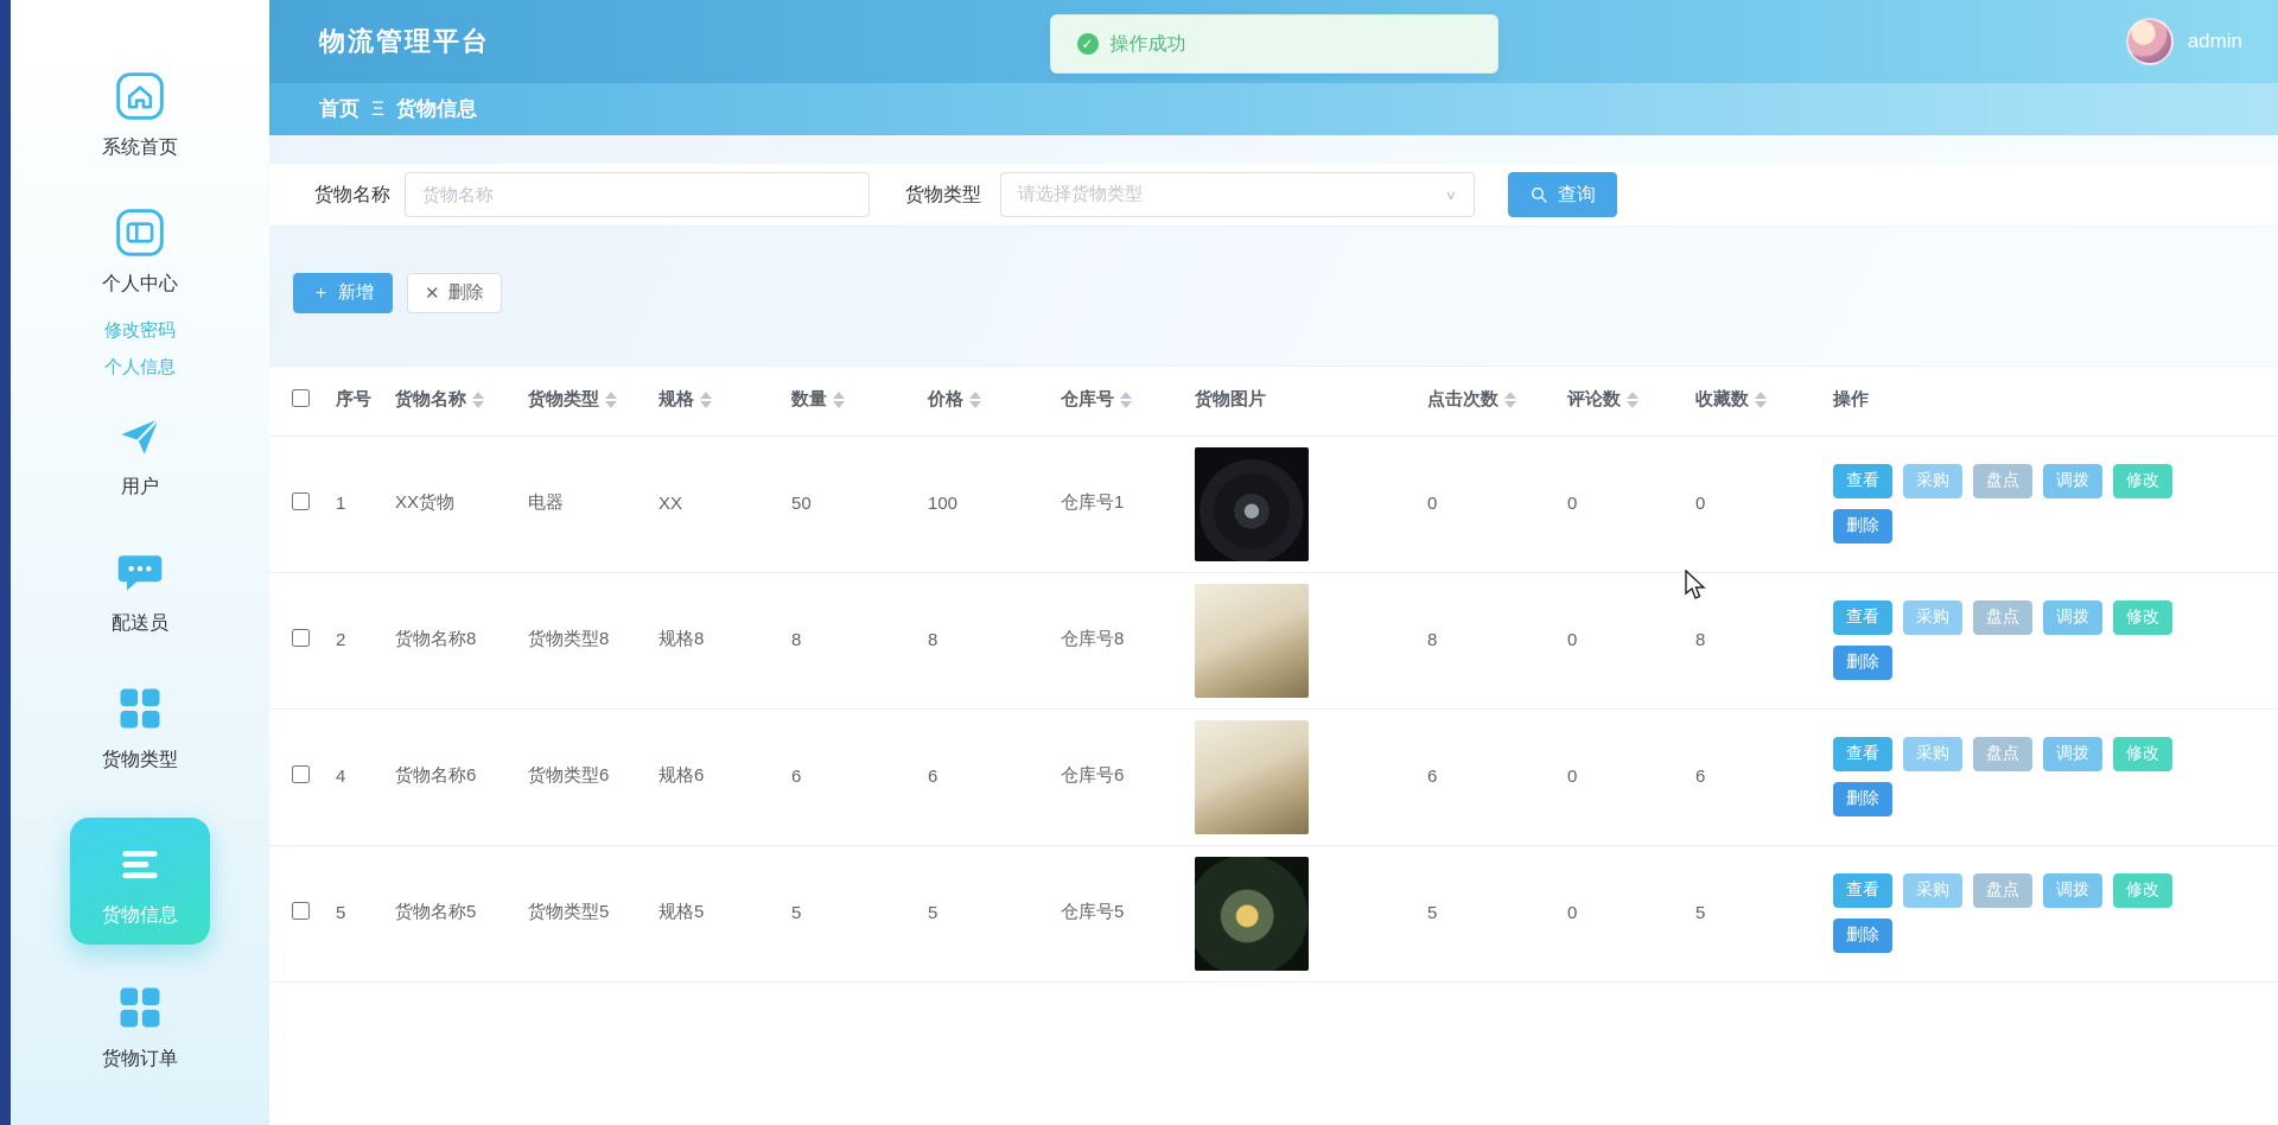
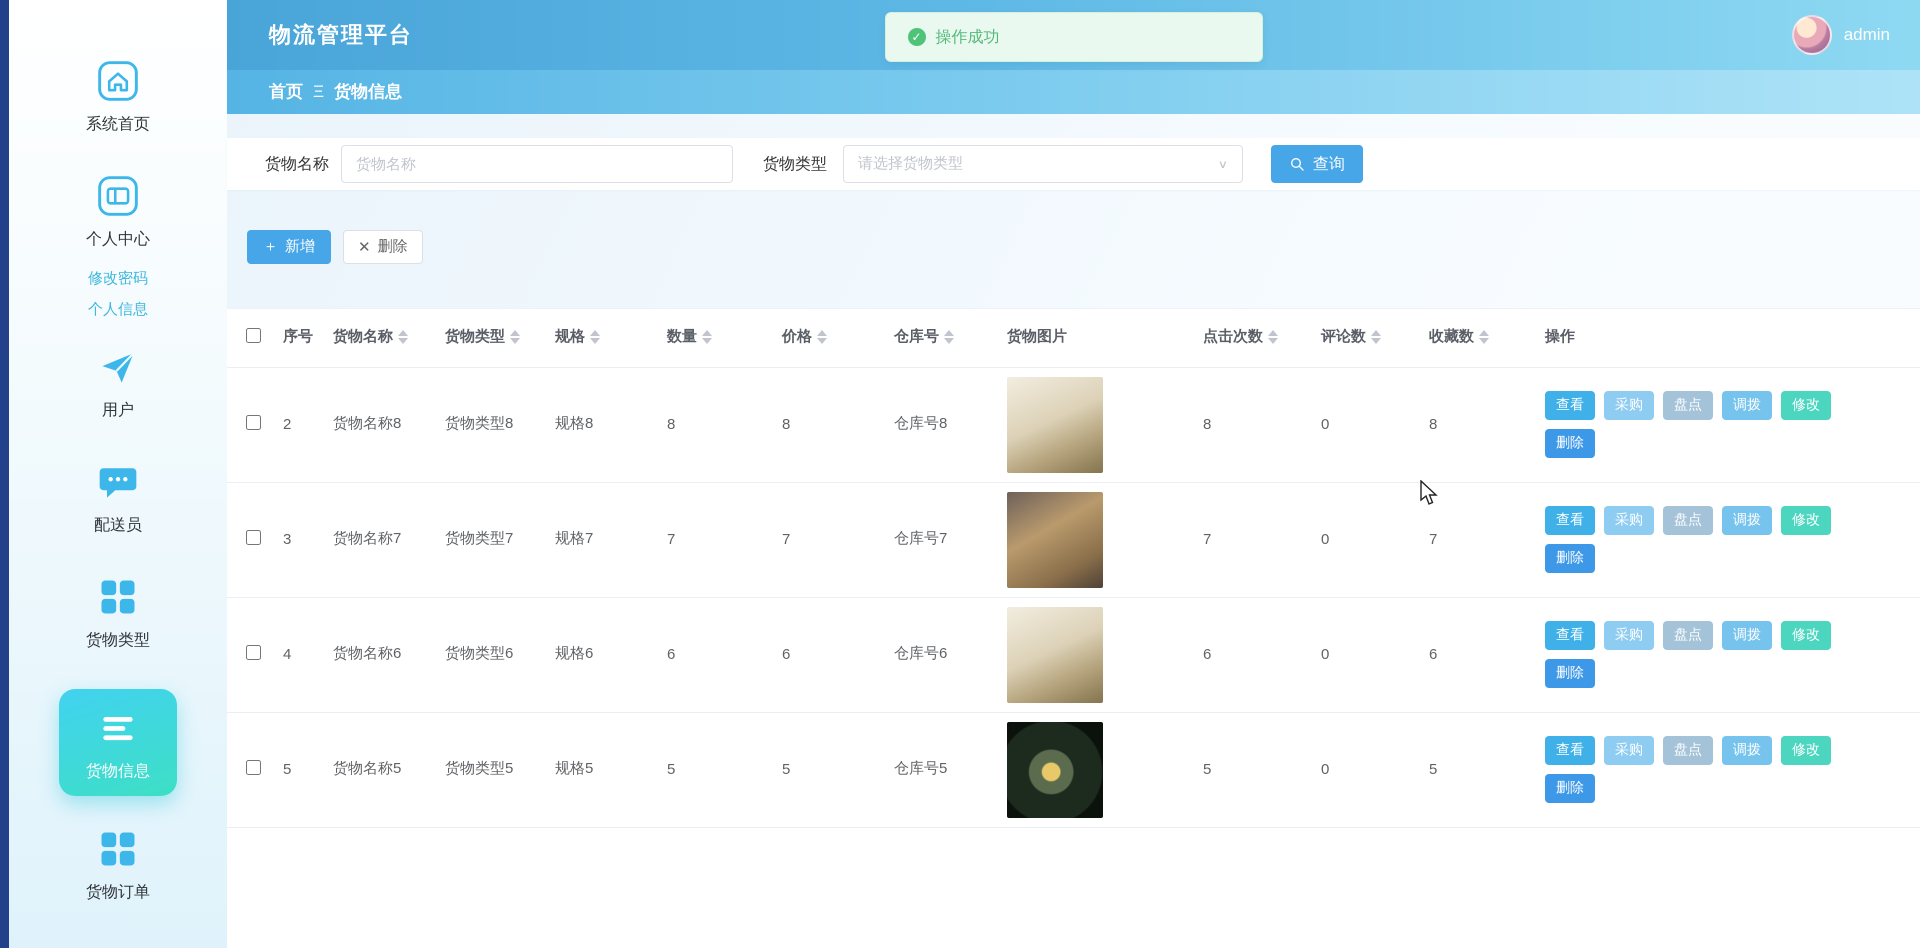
  系统首页
  个人中心
  修改密码
  个人信息
  用户
  配送员
  货物类型
  货物信息
  货物订单
  物流管理平台
  ✓
  操作成功
  admin
  首页
  Ξ
  货物信息
  货物名称
  货物名称
  货物类型
  请选择货物类型
  ∨
  查询
  ＋
  新增
  ✕
  删除
  	序号	货物名称	货物类型	规格	数量	价格	仓库号	货物图片	点击次数	评论数	收藏数	操作
- 	1	XX货物	电器	XX	50	100	仓库号1		0	0	0	查看 采购 盘点 调拨 修改 删除
  	2	货物名称8	货物类型8	规格8	8	8	仓库号8		8	0	8	查看 采购 盘点 调拨 修改 删除
+ 	3	货物名称7	货物类型7	规格7	7	7	仓库号7		7	0	7	查看 采购 盘点 调拨 修改 删除
  	4	货物名称6	货物类型6	规格6	6	6	仓库号6		6	0	6	查看 采购 盘点 调拨 修改 删除
  	5	货物名称5	货物类型5	规格5	5	5	仓库号5		5	0	5	查看 采购 盘点 调拨 修改 删除
